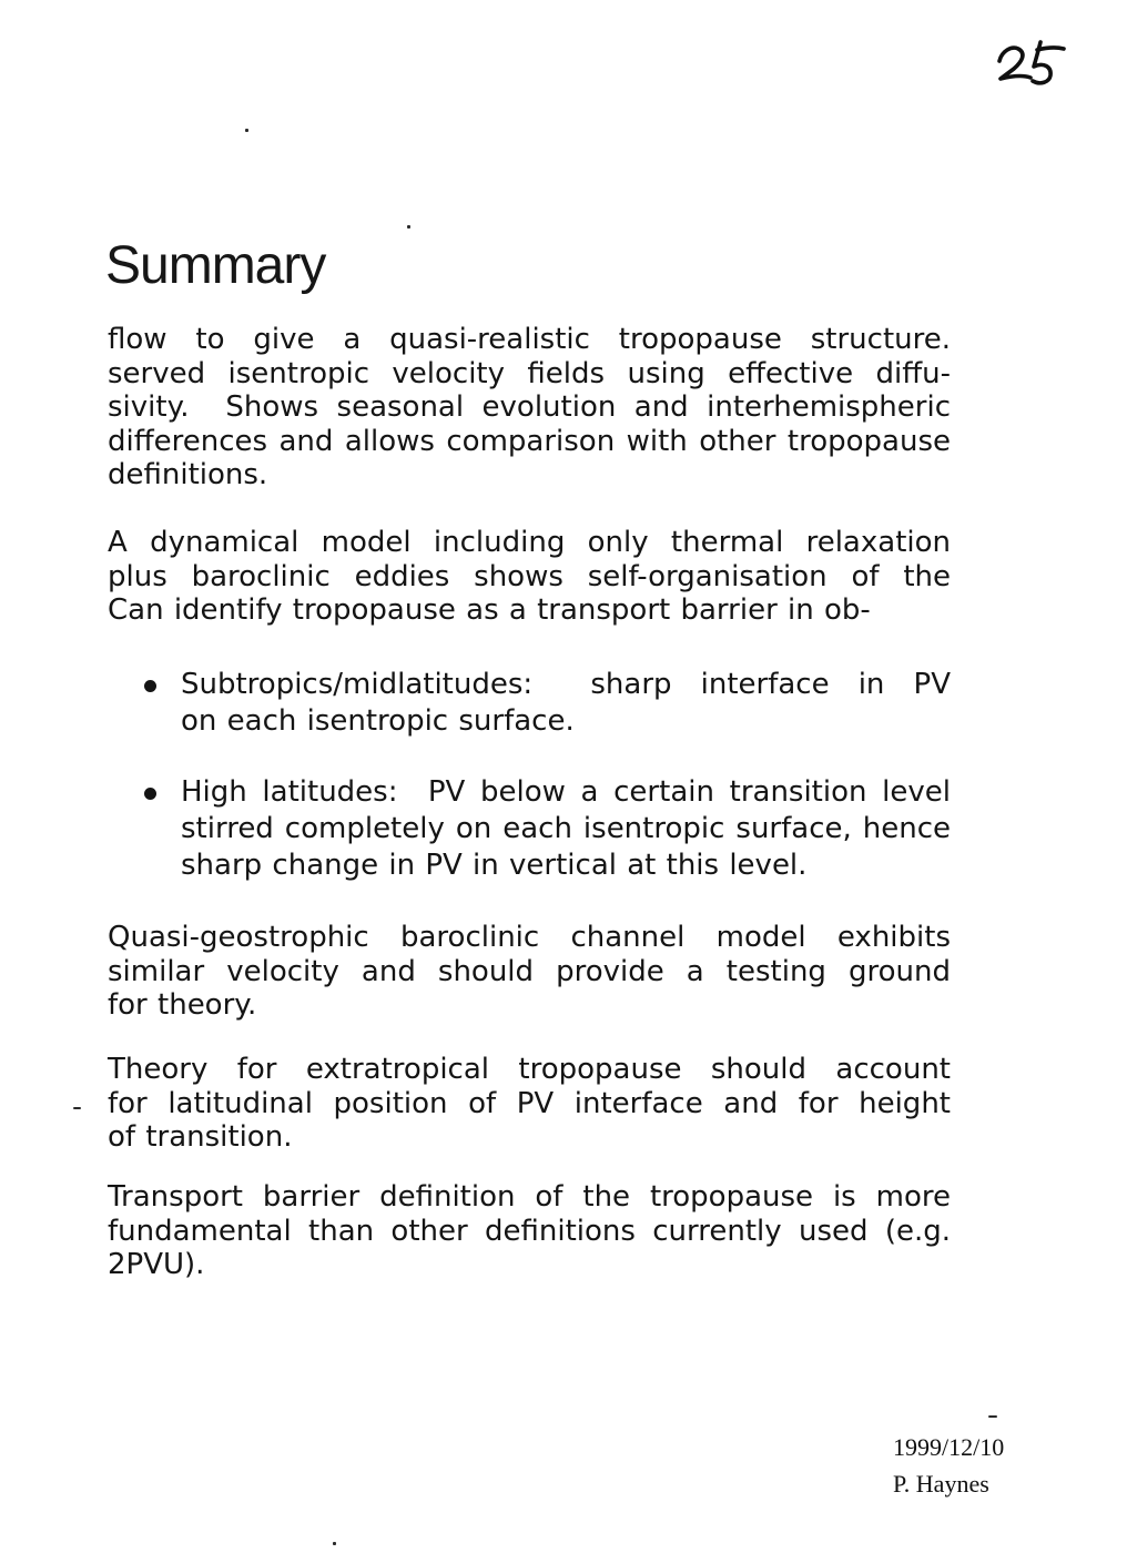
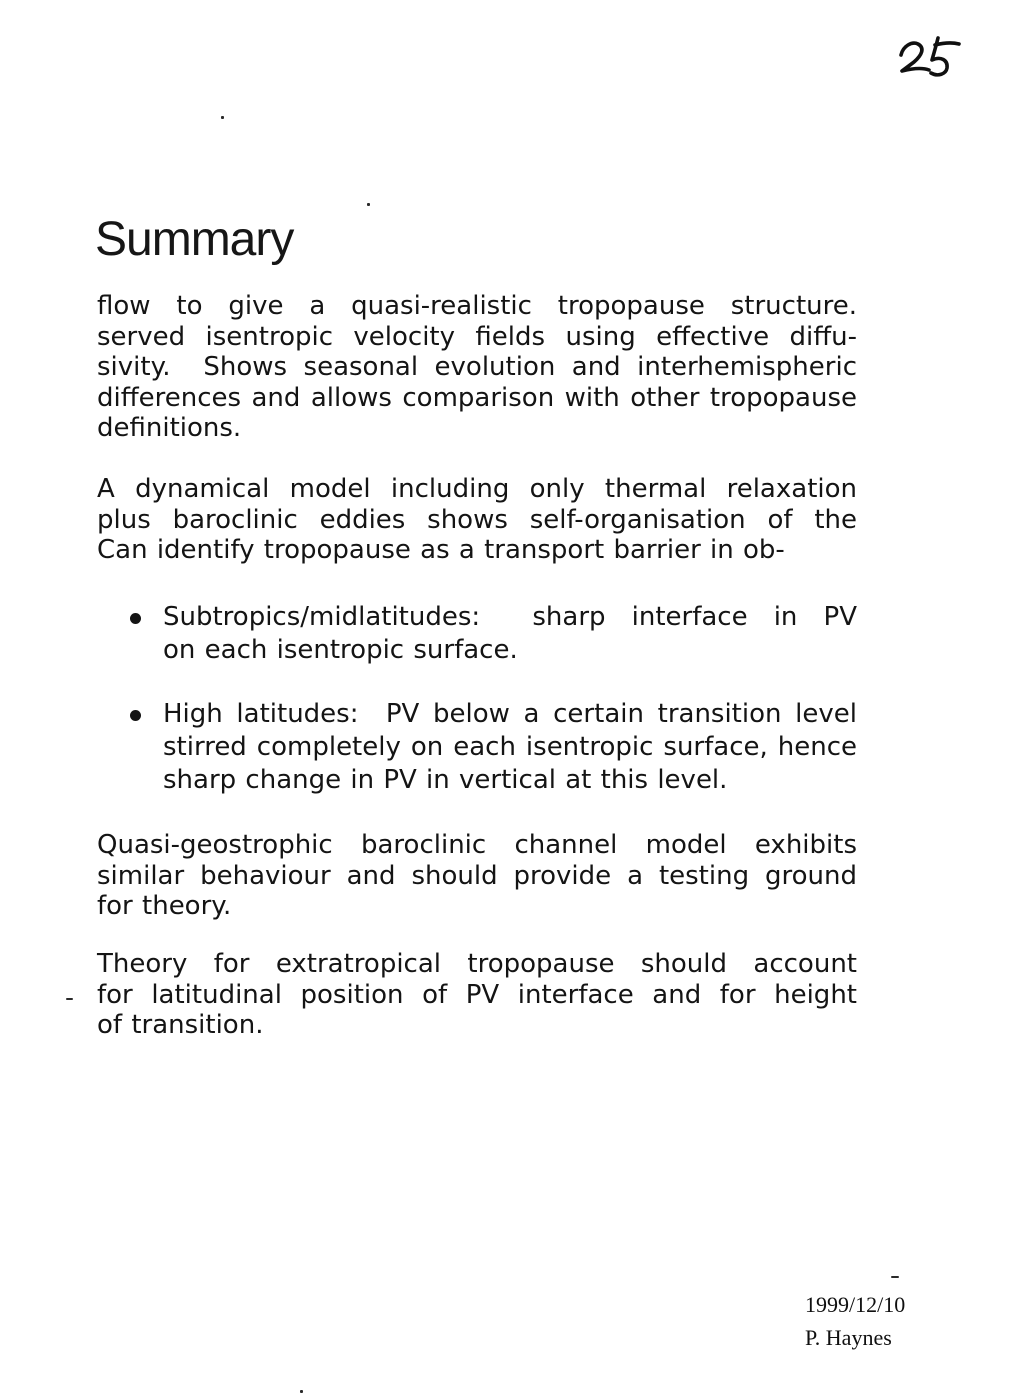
  Summary
  flow to give a quasi-realistic tropopause structure.
  served isentropic velocity fields using effective diffu-
  sivity. Shows seasonal evolution and interhemispheric
  differences and allows comparison with other tropopause
  definitions.
  A dynamical model including only thermal relaxation
  plus baroclinic eddies shows self-organisation of the
  Can identify tropopause as a transport barrier in ob-
  Subtropics/midlatitudes: sharp interface in PV
  on each isentropic surface.
  High latitudes: PV below a certain transition level
  stirred completely on each isentropic surface, hence
  sharp change in PV in vertical at this level.
  Quasi-geostrophic baroclinic channel model exhibits
- similar velocity and should provide a testing ground
+ similar behaviour and should provide a testing ground
  for theory.
  Theory for extratropical tropopause should account
  for latitudinal position of PV interface and for height
  of transition.
- Transport barrier definition of the tropopause is more
- fundamental than other definitions currently used (e.g.
- 2PVU).
  1999/12/10
  P. Haynes
